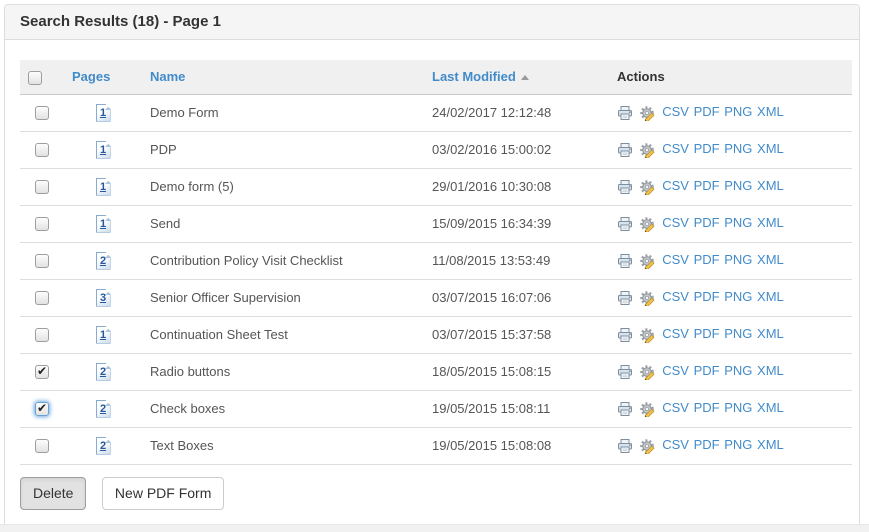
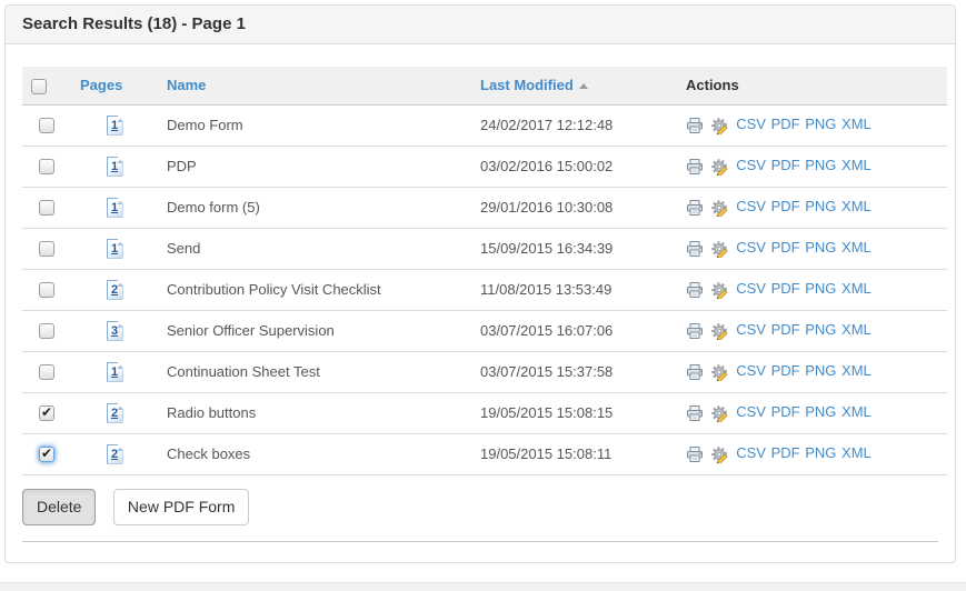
  Search Results (18) - Page 1
  	Pages	Name	Last Modified	Actions
  	1	Demo Form	24/02/2017 12:12:48	CSV PDF PNG XML
  	1	PDP	03/02/2016 15:00:02	CSV PDF PNG XML
  	1	Demo form (5)	29/01/2016 10:30:08	CSV PDF PNG XML
  	1	Send	15/09/2015 16:34:39	CSV PDF PNG XML
  	2	Contribution Policy Visit Checklist	11/08/2015 13:53:49	CSV PDF PNG XML
  	3	Senior Officer Supervision	03/07/2015 16:07:06	CSV PDF PNG XML
  	1	Continuation Sheet Test	03/07/2015 15:37:58	CSV PDF PNG XML
- 	2	Radio buttons	18/05/2015 15:08:15	CSV PDF PNG XML
+ 	2	Radio buttons	19/05/2015 15:08:15	CSV PDF PNG XML
  	2	Check boxes	19/05/2015 15:08:11	CSV PDF PNG XML
- 	2	Text Boxes	19/05/2015 15:08:08	CSV PDF PNG XML
  Delete New PDF Form
